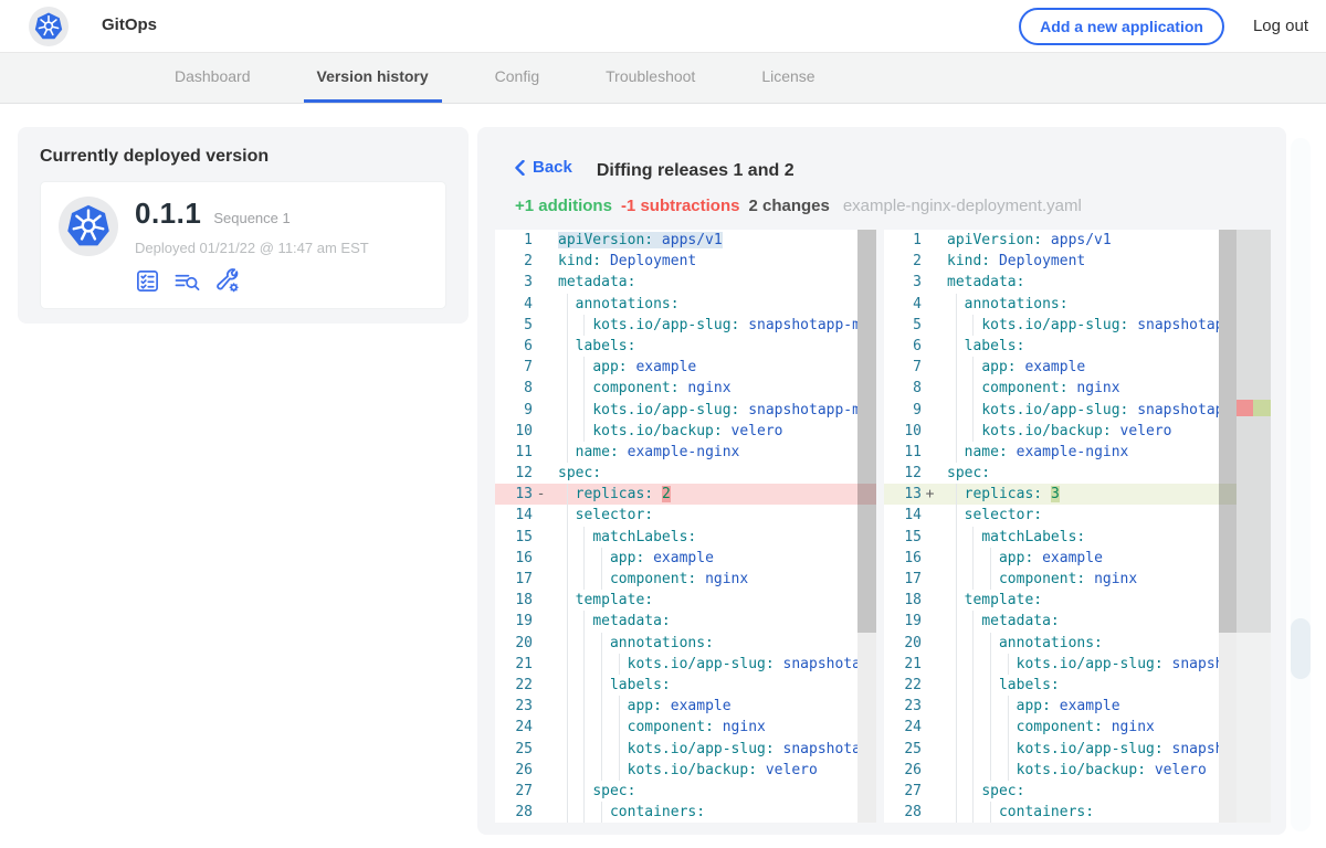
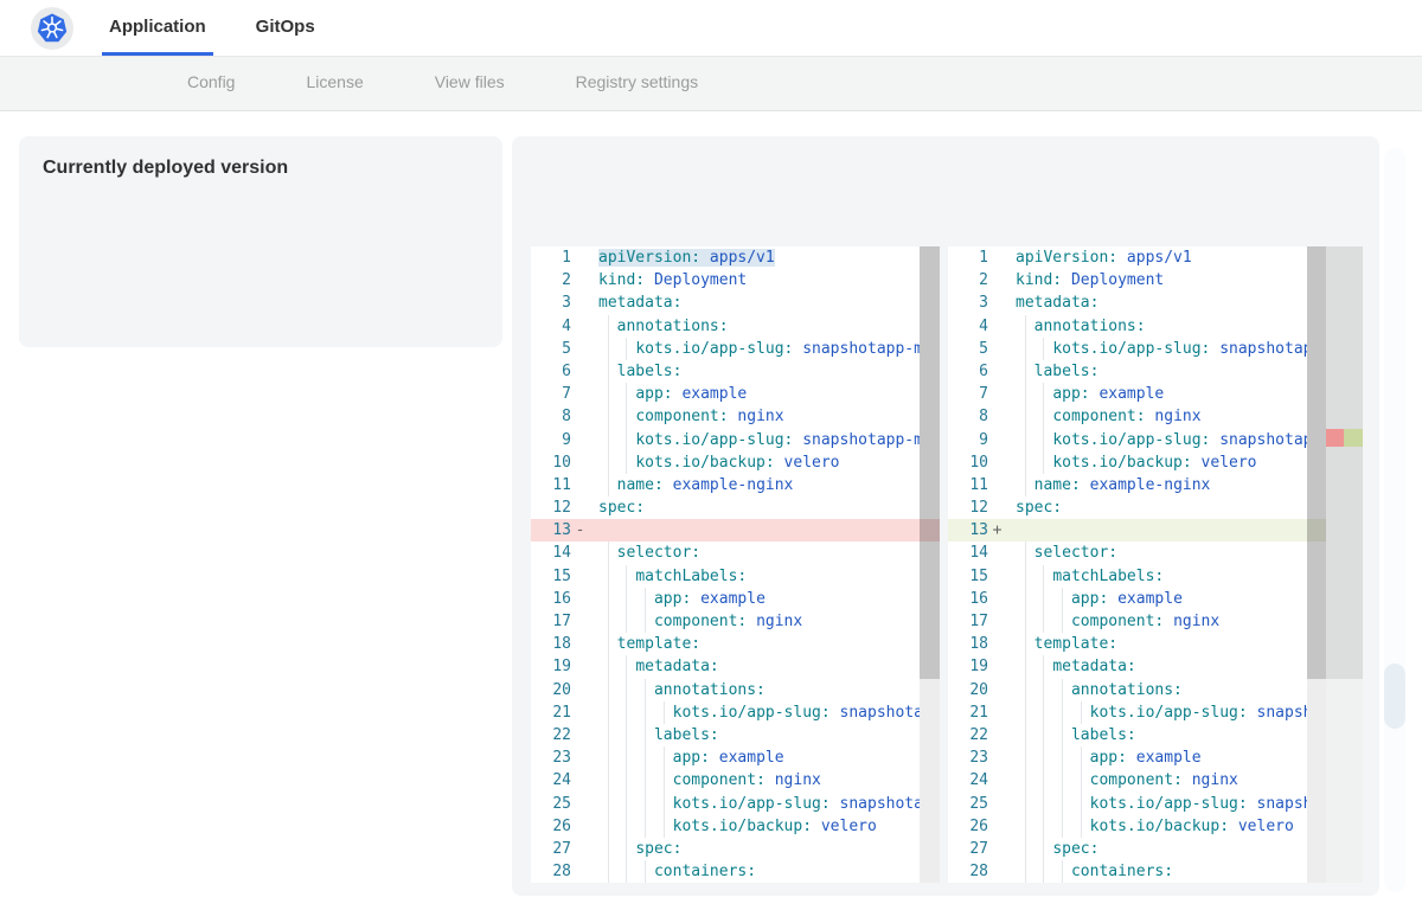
+ Application
  GitOps
- Add a new application
- Log out
- Dashboard
- Version history
  Config
- Troubleshoot
  License
+ View files
+ Registry settings
  Currently deployed version
- 0.1.1
- Sequence 1
- Deployed 01/21/22 @ 11:47 am EST
- Back
- Diffing releases 1 and 2
- +1 additions
- -1 subtractions
- 2 changes
- example-nginx-deployment.yaml
  1
  apiVersion: apps/v1
  2
  kind: Deployment
  3
  metadata:
  4
  annotations:
  5
  kots.io/app-slug: snapshotapp-m
  6
  labels:
  7
  app: example
  8
  component: nginx
  9
  kots.io/app-slug: snapshotapp-m
  10
  kots.io/backup: velero
  11
  name: example-nginx
  12
  spec:
  13
  -
- replicas: 2
  14
  selector:
  15
  matchLabels:
  16
  app: example
  17
  component: nginx
  18
  template:
  19
  metadata:
  20
  annotations:
  21
  kots.io/app-slug: snapshota
  22
  labels:
  23
  app: example
  24
  component: nginx
  25
  kots.io/app-slug: snapshota
  26
  kots.io/backup: velero
  27
  spec:
  28
  containers:
  1
  apiVersion: apps/v1
  2
  kind: Deployment
  3
  metadata:
  4
  annotations:
  5
  kots.io/app-slug: snapshota
  6
  labels:
  7
  app: example
  8
  component: nginx
  9
  kots.io/app-slug: snapshota
  10
  kots.io/backup: velero
  11
  name: example-nginx
  12
  spec:
  13
  +
- replicas: 3
  14
  selector:
  15
  matchLabels:
  16
  app: example
  17
  component: nginx
  18
  template:
  19
  metadata:
  20
  annotations:
  21
  kots.io/app-slug: snaps
  22
  labels:
  23
  app: example
  24
  component: nginx
  25
  kots.io/app-slug: snaps
  26
  kots.io/backup: velero
  27
  spec:
  28
  containers:
